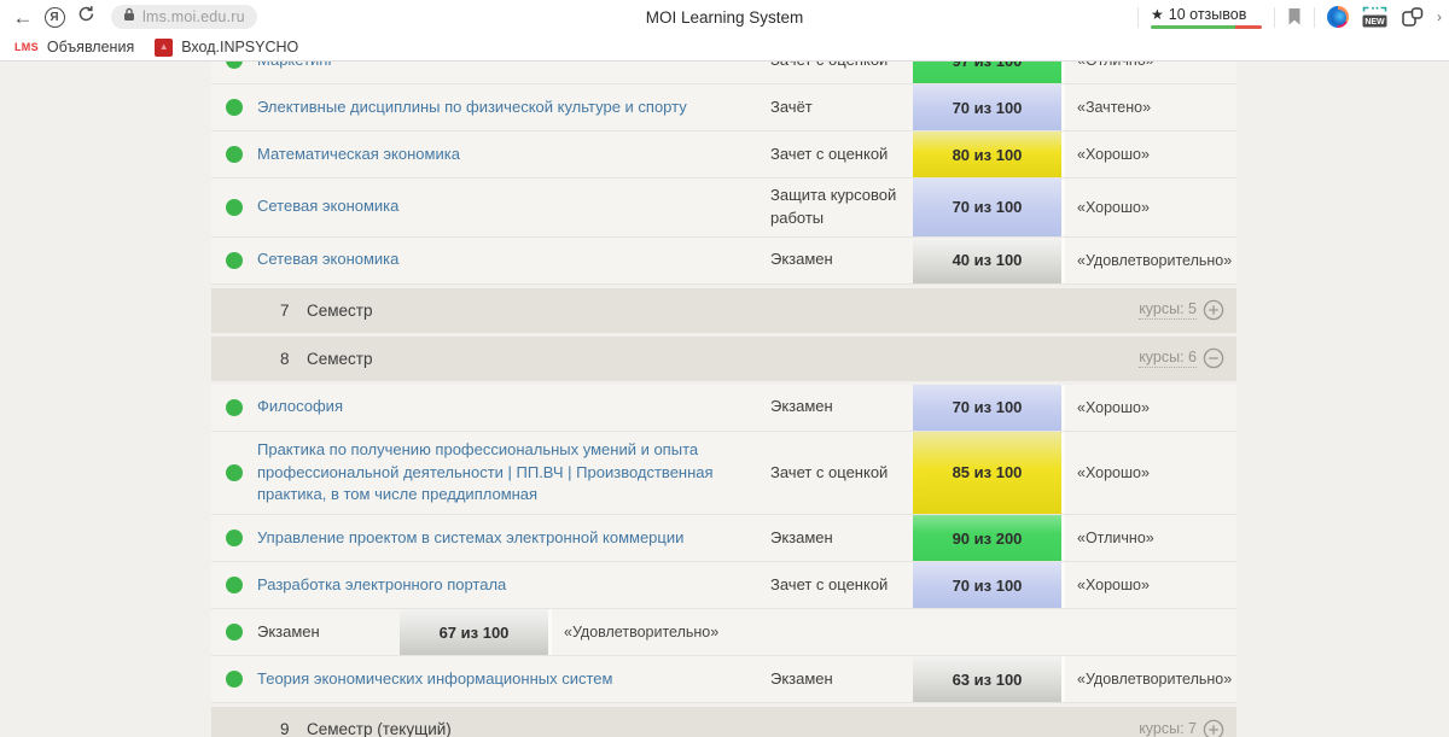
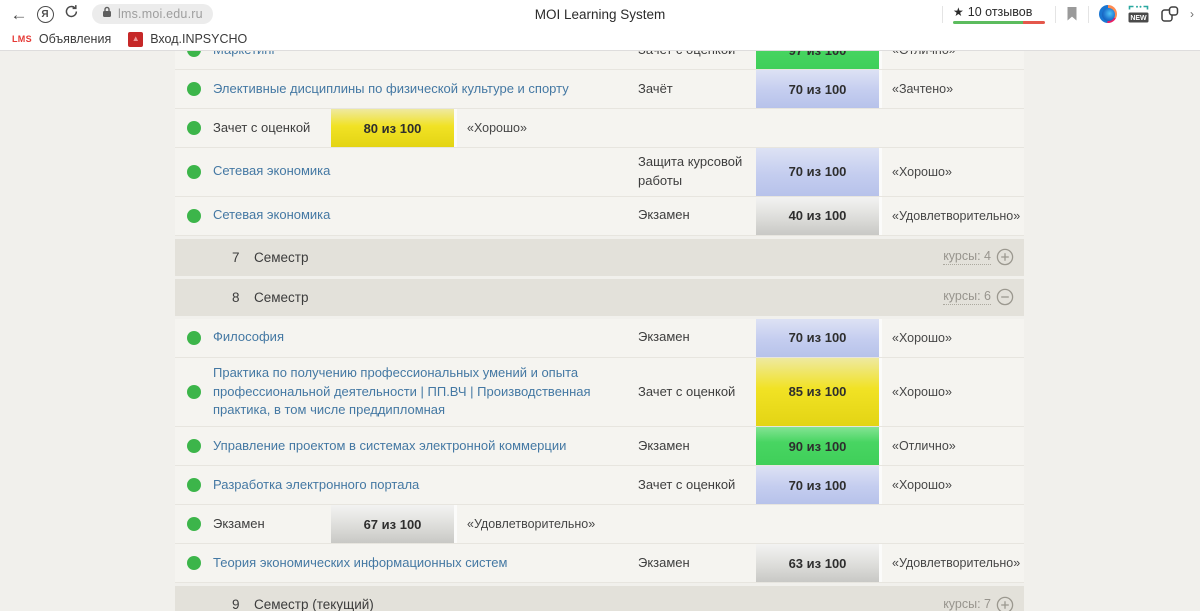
  ←
  Я
  lms.moi.edu.ru
  MOI Learning System
  ★
  10 отзывов
  ›
  LMS
  Объявления
  ▲
  Вход.INPSYCHO
  Элективные дисциплины по физической культуре и спорту
  Зачёт
  70 из 100
  «Зачтено»
- Математическая экономика
  Зачет с оценкой
  80 из 100
  «Хорошо»
  Сетевая экономика
  Защита курсовой работы
  70 из 100
  «Хорошо»
  Сетевая экономика
  Экзамен
  40 из 100
  «Удовлетворительно»
  7
  Семестр
- курсы: 5
+ курсы: 4
  8
  Семестр
  курсы: 6
  Философия
  Экзамен
  70 из 100
  «Хорошо»
  Практика по получению профессиональных умений и опыта профессиональной деятельности | ПП.ВЧ | Производственная практика, в том числе преддипломная
  Зачет с оценкой
  85 из 100
  «Хорошо»
  Управление проектом в системах электронной коммерции
  Экзамен
- 90 из 200
+ 90 из 100
  «Отлично»
  Разработка электронного портала
  Зачет с оценкой
  70 из 100
  «Хорошо»
  Экзамен
  67 из 100
  «Удовлетворительно»
  Теория экономических информационных систем
  Экзамен
  63 из 100
  «Удовлетворительно»
  9
  Семестр (текущий)
  курсы: 7
